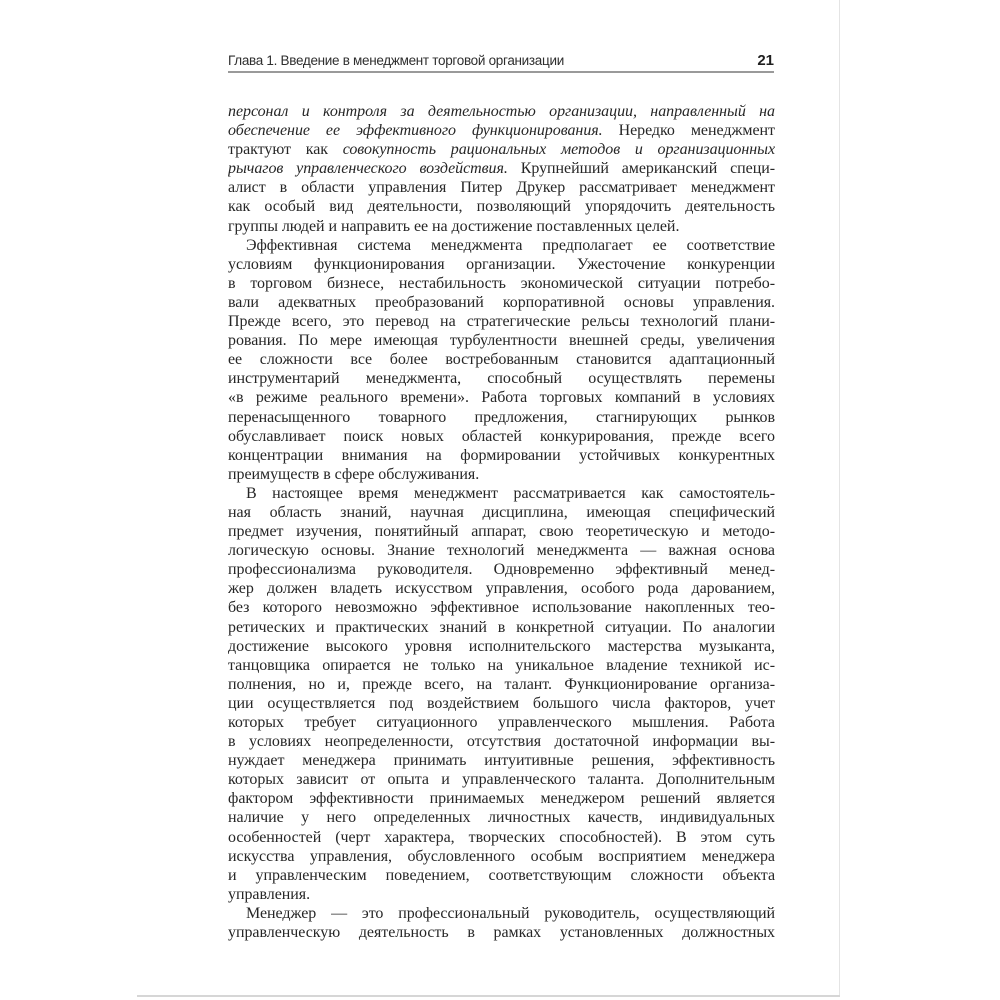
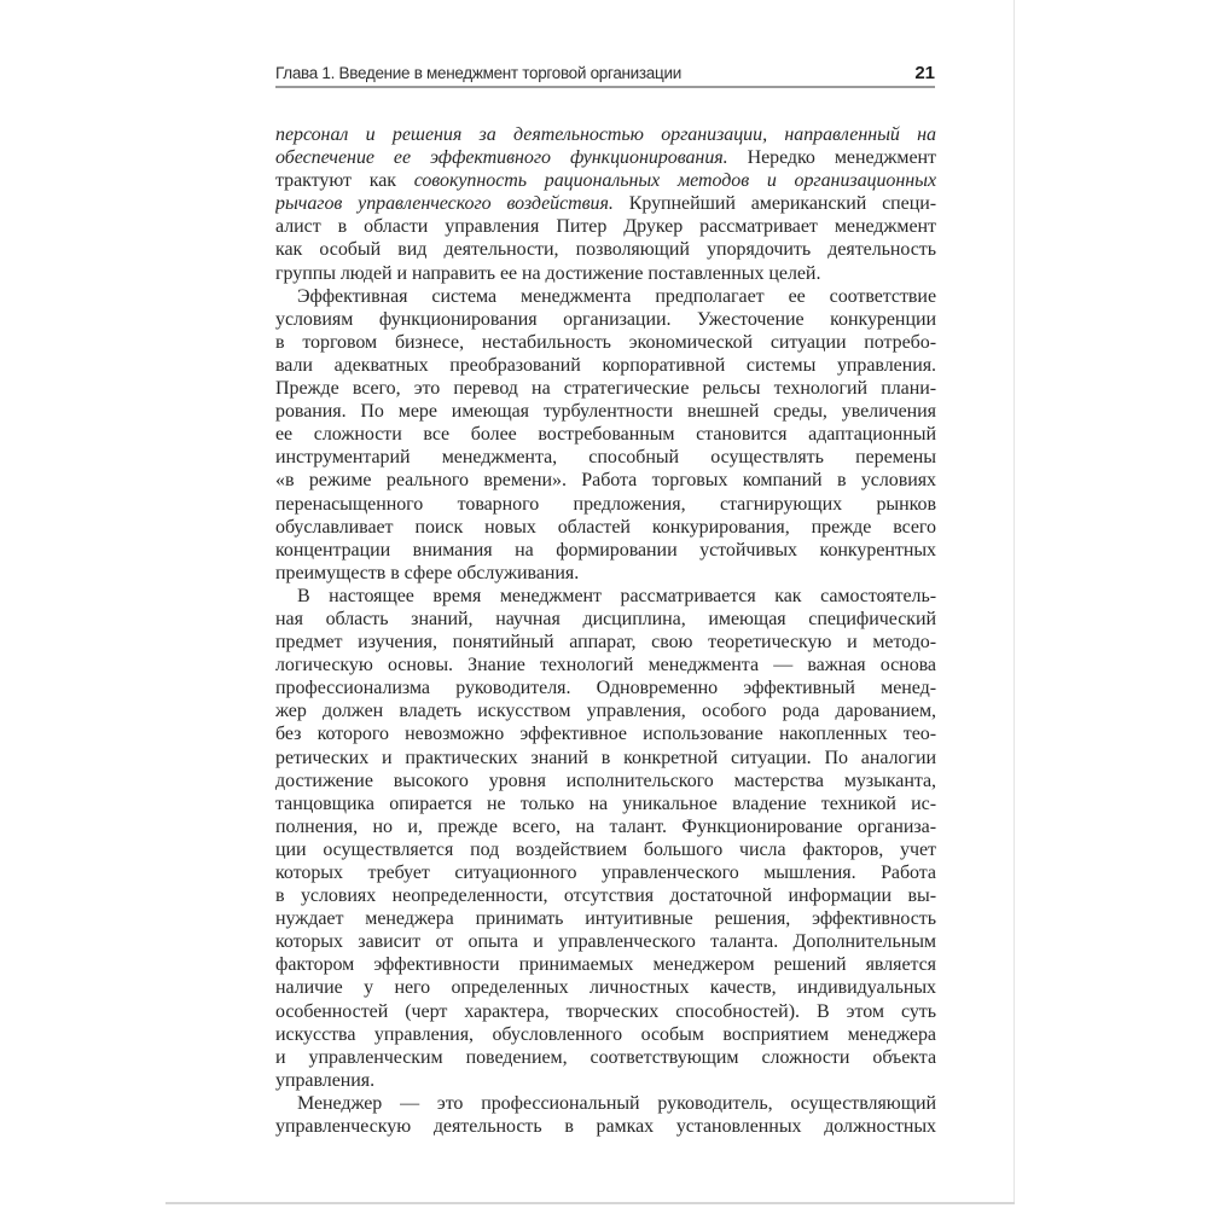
  Глава 1. Введение в менеджмент торговой организации
  21
- персонал и контроля за деятельностью организации, направленный на
+ персонал и решения за деятельностью организации, направленный на
  обеспечение ее эффективного функционирования. Нередко менеджмент
  трактуют как совокупность рациональных методов и организационных
  рычагов управленческого воздействия. Крупнейший американский специ-
  алист в области управления Питер Друкер рассматривает менеджмент
  как особый вид деятельности, позволяющий упорядочить деятельность
  группы людей и направить ее на достижение поставленных целей.
  Эффективная система менеджмента предполагает ее соответствие
  условиям функционирования организации. Ужесточение конкуренции
  в торговом бизнесе, нестабильность экономической ситуации потребо-
- вали адекватных преобразований корпоративной основы управления.
+ вали адекватных преобразований корпоративной системы управления.
  Прежде всего, это перевод на стратегические рельсы технологий плани-
  рования. По мере имеющая турбулентности внешней среды, увеличения
  ее сложности все более востребованным становится адаптационный
  инструментарий менеджмента, способный осуществлять перемены
  «в режиме реального времени». Работа торговых компаний в условиях
  перенасыщенного товарного предложения, стагнирующих рынков
  обуславливает поиск новых областей конкурирования, прежде всего
  концентрации внимания на формировании устойчивых конкурентных
  преимуществ в сфере обслуживания.
  В настоящее время менеджмент рассматривается как самостоятель-
  ная область знаний, научная дисциплина, имеющая специфический
  предмет изучения, понятийный аппарат, свою теоретическую и методо-
  логическую основы. Знание технологий менеджмента — важная основа
  профессионализма руководителя. Одновременно эффективный менед-
  жер должен владеть искусством управления, особого рода дарованием,
  без которого невозможно эффективное использование накопленных тео-
  ретических и практических знаний в конкретной ситуации. По аналогии
  достижение высокого уровня исполнительского мастерства музыканта,
  танцовщика опирается не только на уникальное владение техникой ис-
  полнения, но и, прежде всего, на талант. Функционирование организа-
  ции осуществляется под воздействием большого числа факторов, учет
  которых требует ситуационного управленческого мышления. Работа
  в условиях неопределенности, отсутствия достаточной информации вы-
  нуждает менеджера принимать интуитивные решения, эффективность
  которых зависит от опыта и управленческого таланта. Дополнительным
  фактором эффективности принимаемых менеджером решений является
  наличие у него определенных личностных качеств, индивидуальных
  особенностей (черт характера, творческих способностей). В этом суть
  искусства управления, обусловленного особым восприятием менеджера
  и управленческим поведением, соответствующим сложности объекта
  управления.
  Менеджер — это профессиональный руководитель, осуществляющий
  управленческую деятельность в рамках установленных должностных
